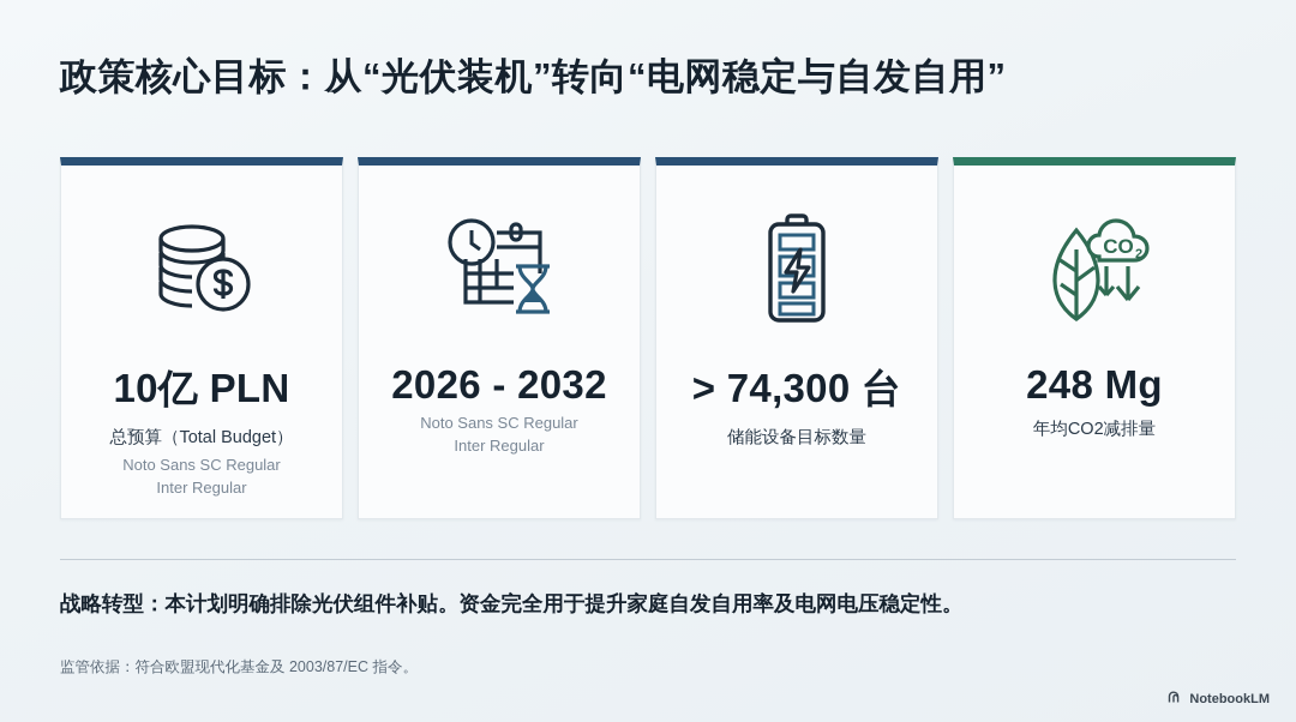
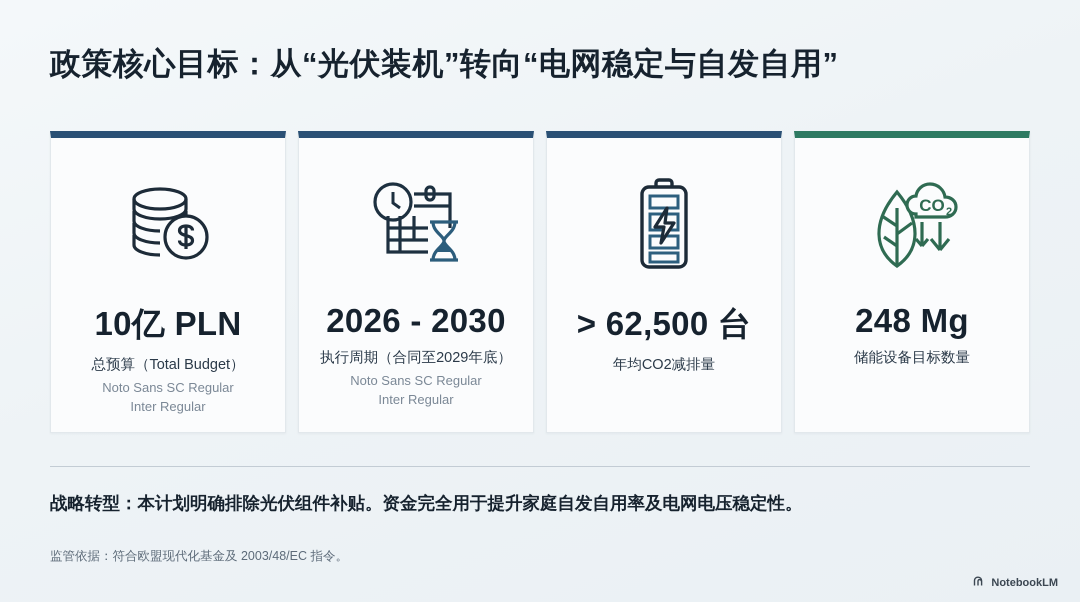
  政策核心目标：从“光伏装机”转向“电网稳定与自发自用”
  10亿 PLN
  总预算（Total Budget）
  Noto Sans SC Regular
  Inter Regular
- 2026 - 2032
+ 2026 - 2030
+ 执行周期（合同至2029年底）
  Noto Sans SC Regular
  Inter Regular
- > 74,300 台
+ > 62,500 台
- 储能设备目标数量
+ 年均CO2减排量
  CO
  2
  248 Mg
- 年均CO2减排量
+ 储能设备目标数量
  战略转型：本计划明确排除光伏组件补贴。资金完全用于提升家庭自发自用率及电网电压稳定性。
- 监管依据：符合欧盟现代化基金及 2003/87/EC 指令。
+ 监管依据：符合欧盟现代化基金及 2003/48/EC 指令。
  NotebookLM
